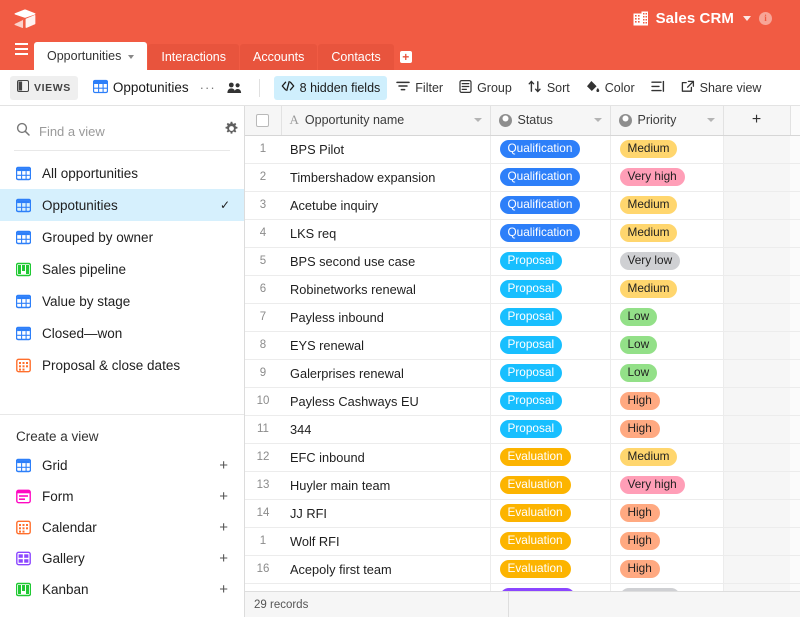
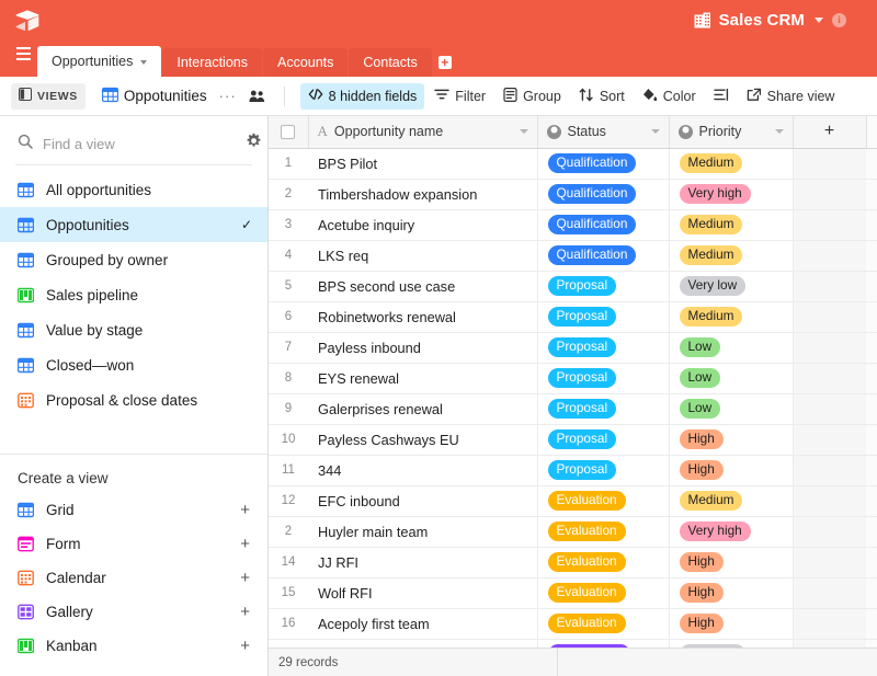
  Sales CRM
  i
  Opportunities
  Interactions
  Accounts
  Contacts
  +
  VIEWS
  Oppotunities
  ···
  8 hidden fields
  Filter
  Group
  Sort
  Color
  Share view
  Find a view
  All opportunities
  Oppotunities
  ✓
  Grouped by owner
  Sales pipeline
  Value by stage
  Closed—won
  Proposal & close dates
  Create a view
  Grid
  +
  Form
  +
  Calendar
  +
  Gallery
  +
  Kanban
  +
  	A Opportunity name	Status	Priority	+
  1	BPS Pilot	Qualification	Medium
  2	Timbershadow expansion	Qualification	Very high
  3	Acetube inquiry	Qualification	Medium
  4	LKS req	Qualification	Medium
  5	BPS second use case	Proposal	Very low
  6	Robinetworks renewal	Proposal	Medium
  7	Payless inbound	Proposal	Low
  8	EYS renewal	Proposal	Low
  9	Galerprises renewal	Proposal	Low
  10	Payless Cashways EU	Proposal	High
  11	344	Proposal	High
  12	EFC inbound	Evaluation	Medium
- 13	Huyler main team	Evaluation	Very high
+ 2	Huyler main team	Evaluation	Very high
  14	JJ RFI	Evaluation	High
- 1	Wolf RFI	Evaluation	High
+ 15	Wolf RFI	Evaluation	High
  16	Acepoly first team	Evaluation	High
  29 records
